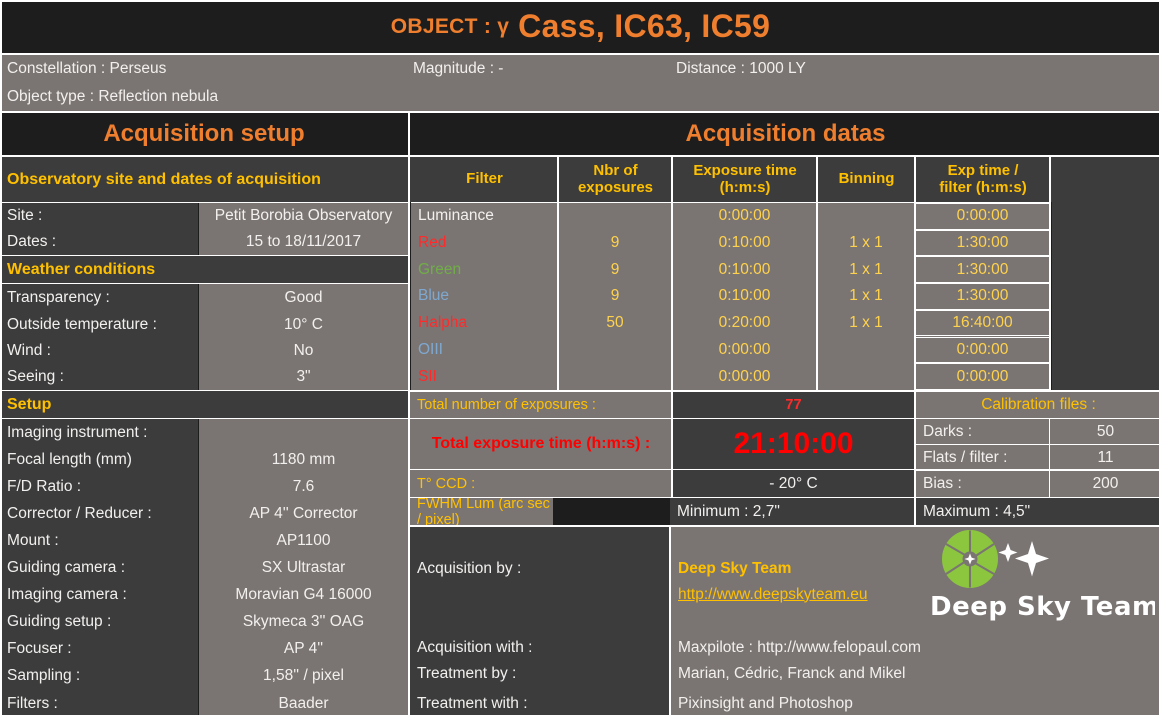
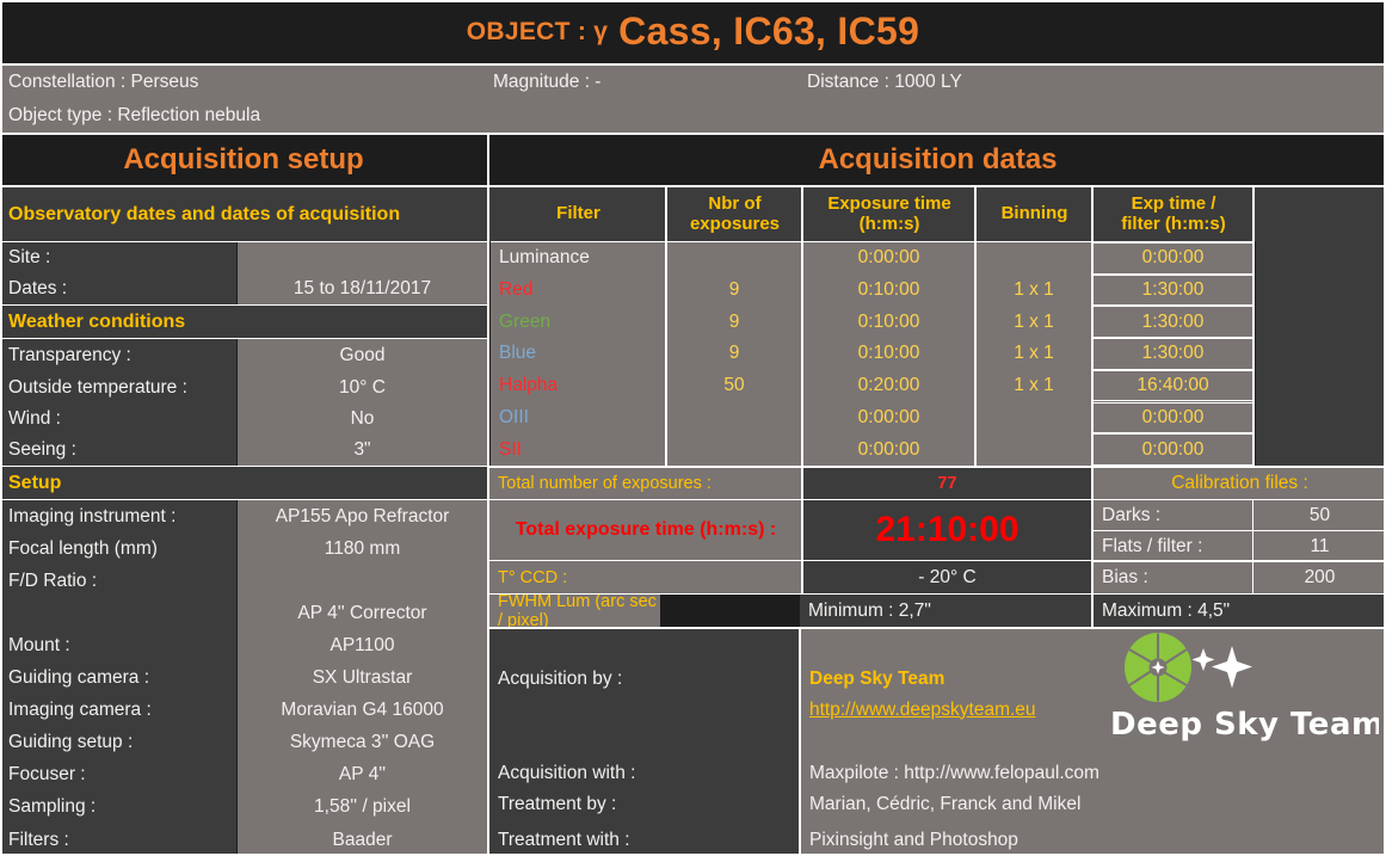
  OBJECT :
  γ
  Cass, IC63, IC59
  Constellation : Perseus
  Magnitude : -
  Distance : 1000 LY
  Object type : Reflection nebula
  Acquisition setup
- Observatory site and dates of acquisition
+ Observatory dates and dates of acquisition
  Site :
- Petit Borobia Observatory
  Dates :
  15 to 18/11/2017
  Weather conditions
  Transparency :
  Good
  Outside temperature :
  10° C
  Wind :
  No
  Seeing :
  3"
  Setup
  Imaging instrument :
+ AP155 Apo Refractor
  Focal length (mm)
  1180 mm
  F/D Ratio :
- 7.6
- Corrector / Reducer :
  AP 4'' Corrector
  Mount :
  AP1100
  Guiding camera :
  SX Ultrastar
  Imaging camera :
  Moravian G4 16000
  Guiding setup :
  Skymeca 3'' OAG
  Focuser :
  AP 4''
  Sampling :
  1,58'' / pixel
  Filters :
  Baader
  Acquisition datas
  Filter
  Nbr of
  exposures
  Exposure time
  (h:m:s)
  Binning
  Exp time /
  filter (h:m:s)
  Luminance
  0:00:00
  0:00:00
  Red
  9
  0:10:00
  1 x 1
  1:30:00
  Green
  9
  0:10:00
  1 x 1
  1:30:00
  Blue
  9
  0:10:00
  1 x 1
  1:30:00
  Halpha
  50
  0:20:00
  1 x 1
  16:40:00
  OIII
  0:00:00
  0:00:00
  SII
  0:00:00
  0:00:00
  Total number of exposures :
  77
  Total exposure time (h:m:s) :
  21:10:00
  T° CCD :
  - 20° C
  FWHM Lum (arc sec / pixel)
  Minimum : 2,7"
  Maximum : 4,5"
  Calibration files :
  Darks :
  50
  Flats / filter :
  11
  Bias :
  200
  Acquisition by :
  Deep Sky Team
  http://www.deepskyteam.eu
  Acquisition with :
  Maxpilote : http://www.felopaul.com
  Treatment by :
  Marian, Cédric, Franck and Mikel
  Treatment with :
  Pixinsight and Photoshop
  Deep Sky Team
